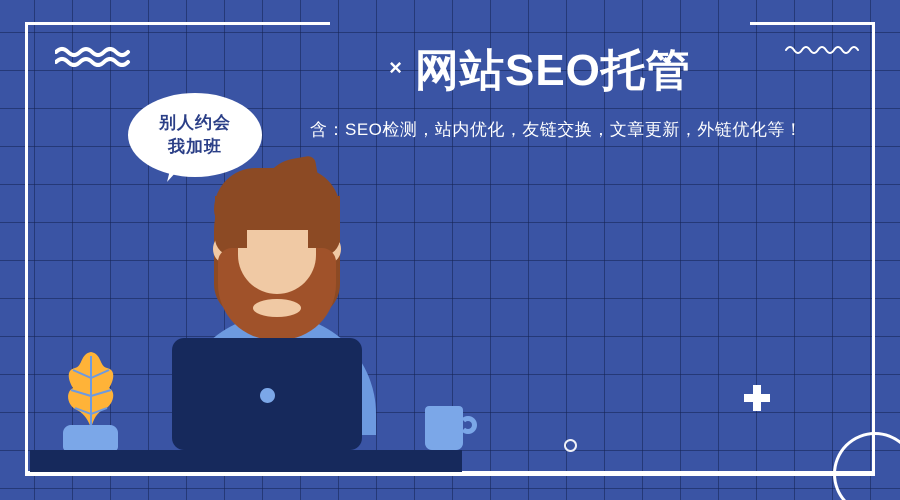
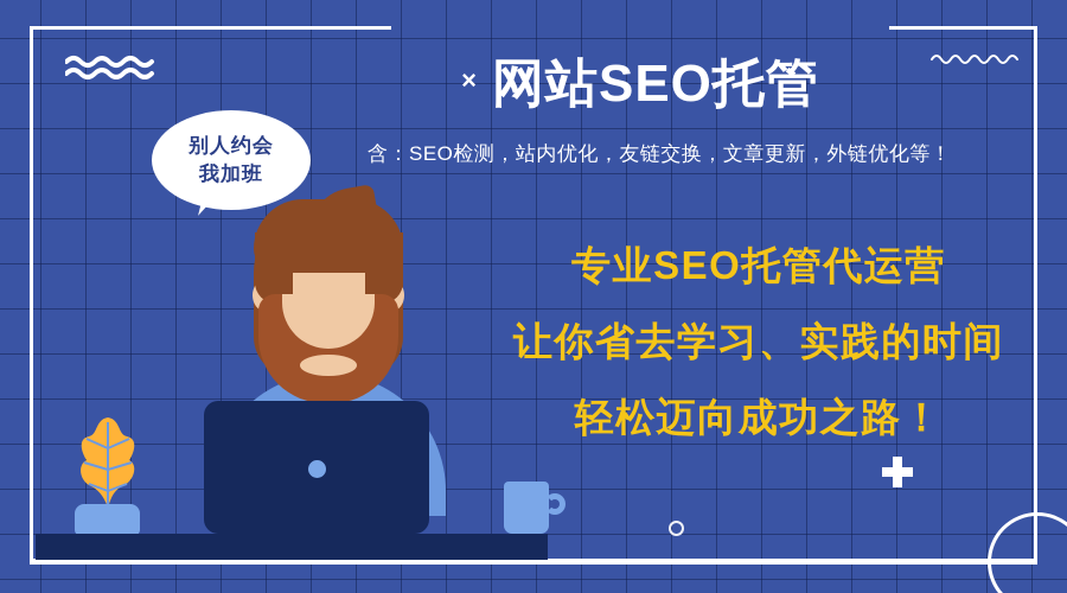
  × 网站SEO托管
  含：SEO检测，站内优化，友链交换，文章更新，外链优化等！
+ 专业SEO托管代运营
+ 让你省去学习、实践的时间
+ 轻松迈向成功之路！
  别人约会
  我加班
